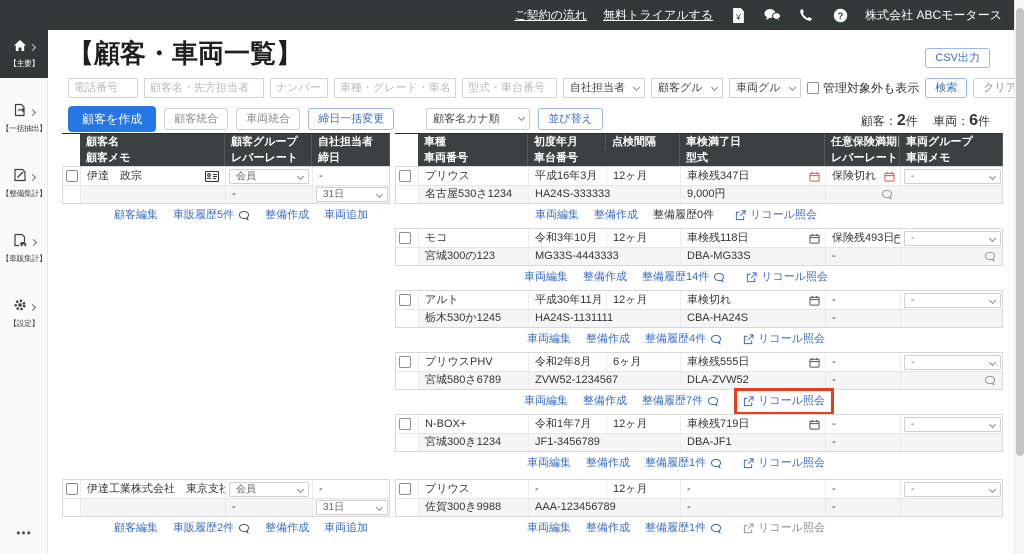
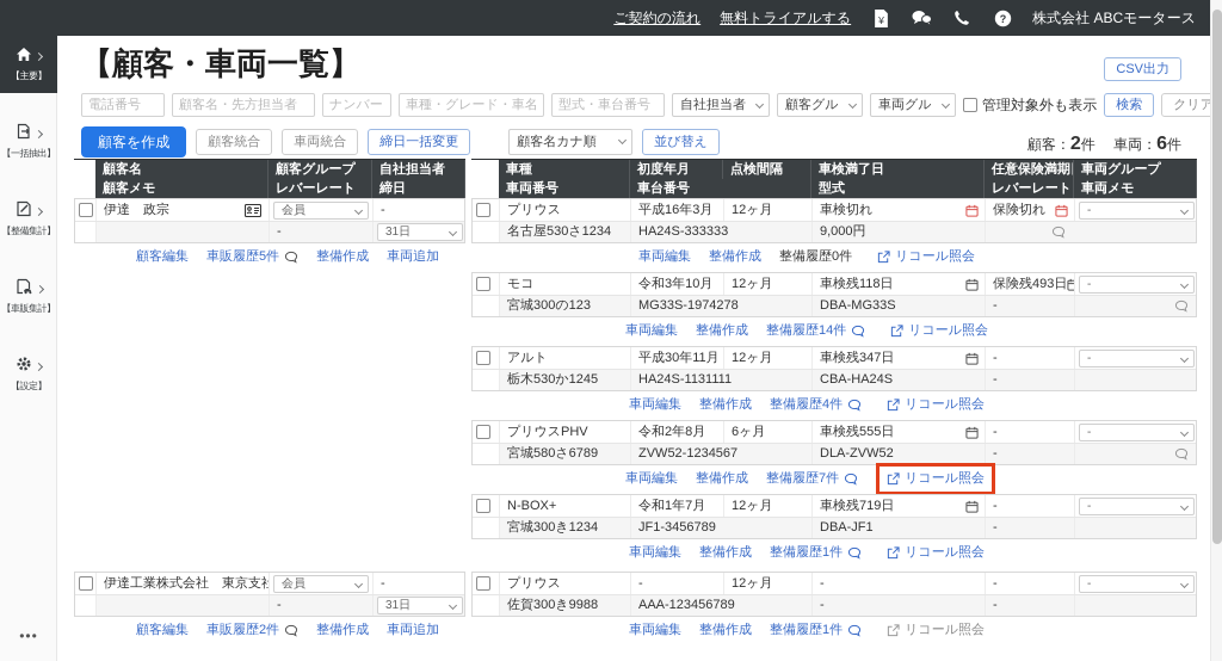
  ご契約の流れ
  無料トライアルする
  ¥
  ?
  株式会社 ABCモータース
  【主要】
  【一括抽出】
  【整備集計】
  【車販集計】
  【設定】
  •••
  【顧客・車両一覧】
  CSV出力
  電話番号
  顧客名・先方担当者
  ナンバー
  車種・グレード・車名
  型式・車台番号
  自社担当者
  顧客グル
  車両グル
  管理対象外も表示
  検索
  クリア
  顧客を作成
  顧客統合
  車両統合
  締日一括変更
  顧客名カナ順
  並び替え
  顧客：2件 車両：6件
  顧客名
  顧客グループ
  自社担当者
  顧客メモ
  レバーレート
  締日
  伊達 政宗
  会員
  -
  -
  31日
  顧客編集
  車販履歴5件
  整備作成
  車両追加
  伊達工業株式会社 東京支社
  会員
  -
  -
  31日
  顧客編集
  車販履歴2件
  整備作成
  車両追加
  車種
  初度年月
  点検間隔
  車検満了日
  任意保険満期
  車両グループ
  車両番号
  車台番号
  型式
  レバーレート
  車両メモ
  プリウス
  平成16年3月
  12ヶ月
- 車検残347日
+ 車検切れ
  保険切れ
  -
  名古屋530さ1234
  HA24S-333333
  9,000円
  車両編集
  整備作成
  整備履歴0件
  リコール照会
  モコ
  令和3年10月
  12ヶ月
  車検残118日
  保険残493日
  -
  宮城300の123
- MG33S-4443333
+ MG33S-1974278
  DBA-MG33S
  -
  車両編集
  整備作成
  整備履歴14件
  リコール照会
  アルト
  平成30年11月
  12ヶ月
- 車検切れ
+ 車検残347日
  -
  -
  栃木530か1245
  HA24S-1131111
  CBA-HA24S
  -
  車両編集
  整備作成
  整備履歴4件
  リコール照会
  プリウスPHV
  令和2年8月
  6ヶ月
  車検残555日
  -
  -
  宮城580さ6789
  ZVW52-1234567
  DLA-ZVW52
  -
  車両編集
  整備作成
  整備履歴7件
  リコール照会
  N-BOX+
  令和1年7月
  12ヶ月
  車検残719日
  -
  -
  宮城300き1234
  JF1-3456789
  DBA-JF1
  -
  車両編集
  整備作成
  整備履歴1件
  リコール照会
  プリウス
  -
  12ヶ月
  -
  -
  -
  佐賀300き9988
  AAA-123456789
  -
  -
  車両編集
  整備作成
  整備履歴1件
  リコール照会
